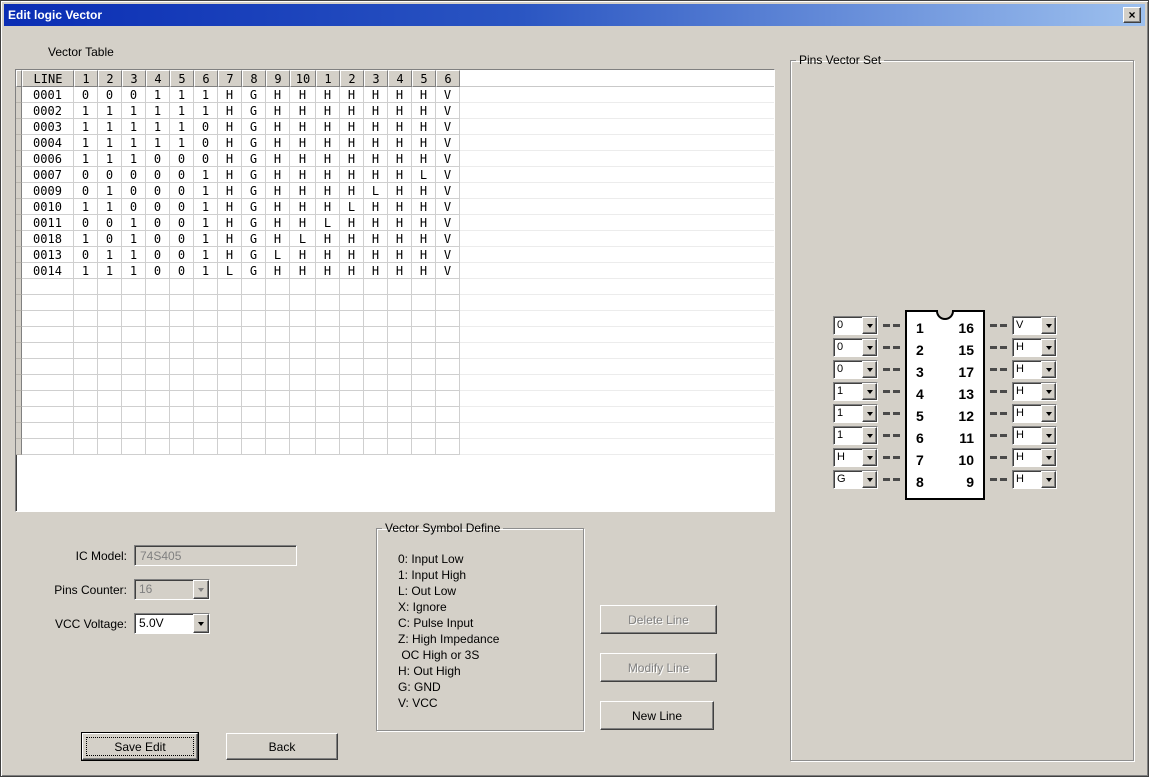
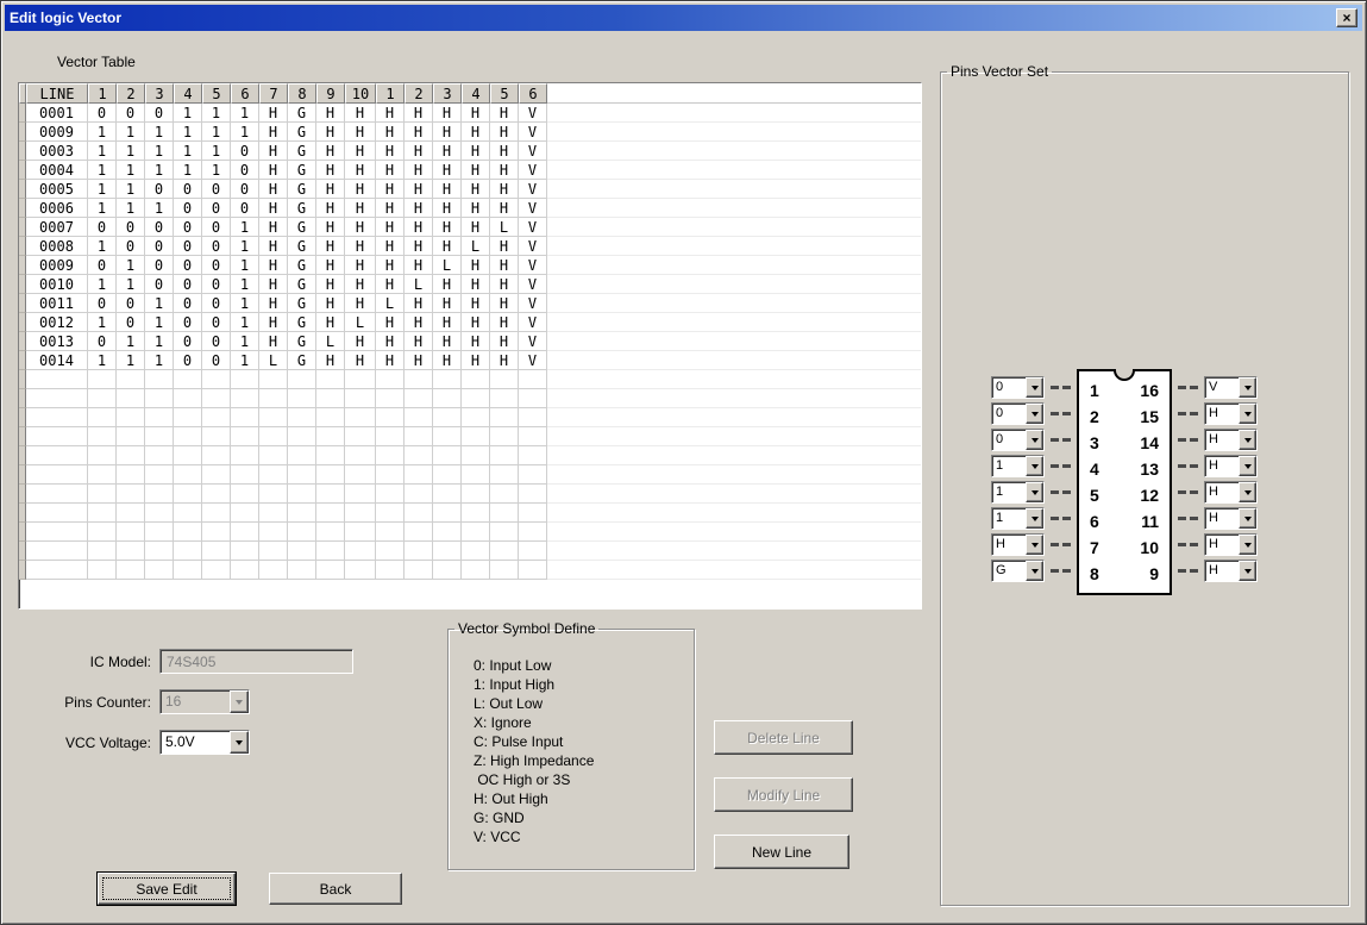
  Edit logic Vector
  ×
  Vector Table
  	LINE	1	2	3	4	5	6	7	8	9	10	1	2	3	4	5	6
  	0001	0	0	0	1	1	1	H	G	H	H	H	H	H	H	H	V
- 	0002	1	1	1	1	1	1	H	G	H	H	H	H	H	H	H	V
+ 	0009	1	1	1	1	1	1	H	G	H	H	H	H	H	H	H	V
  	0003	1	1	1	1	1	0	H	G	H	H	H	H	H	H	H	V
  	0004	1	1	1	1	1	0	H	G	H	H	H	H	H	H	H	V
+ 	0005	1	1	0	0	0	0	H	G	H	H	H	H	H	H	H	V
  	0006	1	1	1	0	0	0	H	G	H	H	H	H	H	H	H	V
  	0007	0	0	0	0	0	1	H	G	H	H	H	H	H	H	L	V
+ 	0008	1	0	0	0	0	1	H	G	H	H	H	H	H	L	H	V
  	0009	0	1	0	0	0	1	H	G	H	H	H	H	L	H	H	V
  	0010	1	1	0	0	0	1	H	G	H	H	H	L	H	H	H	V
  	0011	0	0	1	0	0	1	H	G	H	H	L	H	H	H	H	V
- 	0018	1	0	1	0	0	1	H	G	H	L	H	H	H	H	H	V
+ 	0012	1	0	1	0	0	1	H	G	H	L	H	H	H	H	H	V
  	0013	0	1	1	0	0	1	H	G	L	H	H	H	H	H	H	V
  	0014	1	1	1	0	0	1	L	G	H	H	H	H	H	H	H	V
  Vector Symbol Define
  0: Input Low
  1: Input High
  L: Out Low
  X: Ignore
  C: Pulse Input
  Z: High Impedance
  OC High or 3S
  H: Out High
  G: GND
  V: VCC
  IC Model:
  74S405
  Pins Counter:
  16
  VCC Voltage:
  5.0V
  Delete Line
  Modify Line
  New Line
  Save Edit
  Back
  Pins Vector Set
  0
  0
  0
  1
  1
  1
  H
  G
  1
  2
  3
  4
  5
  6
  7
  8
  16
  15
- 17
+ 14
  13
  12
  11
  10
  9
  V
  H
  H
  H
  H
  H
  H
  H
